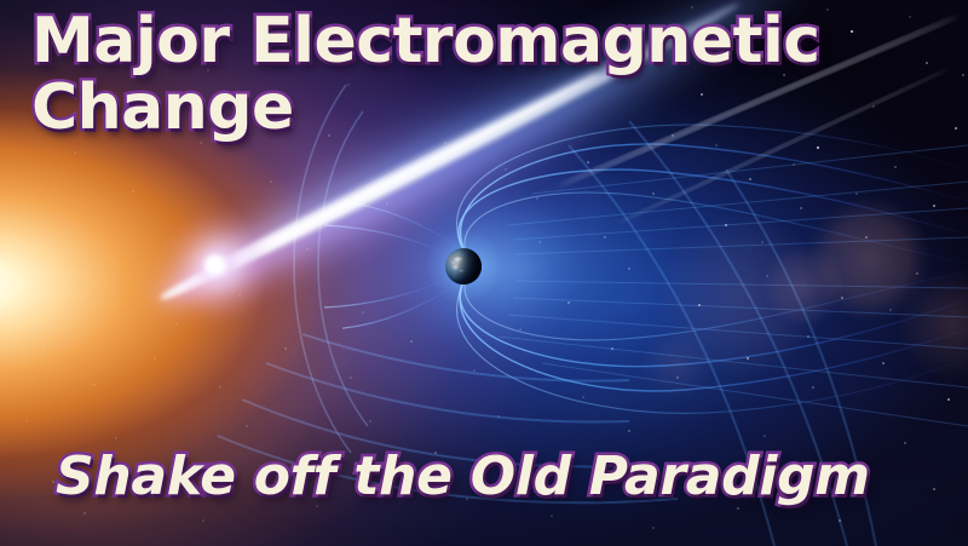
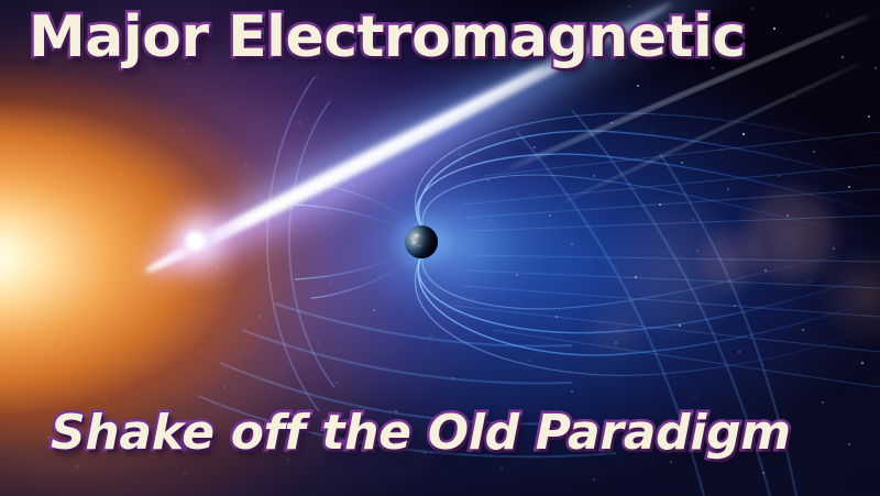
  Major Electromagnetic
- Change
  Shake off the Old Paradigm
